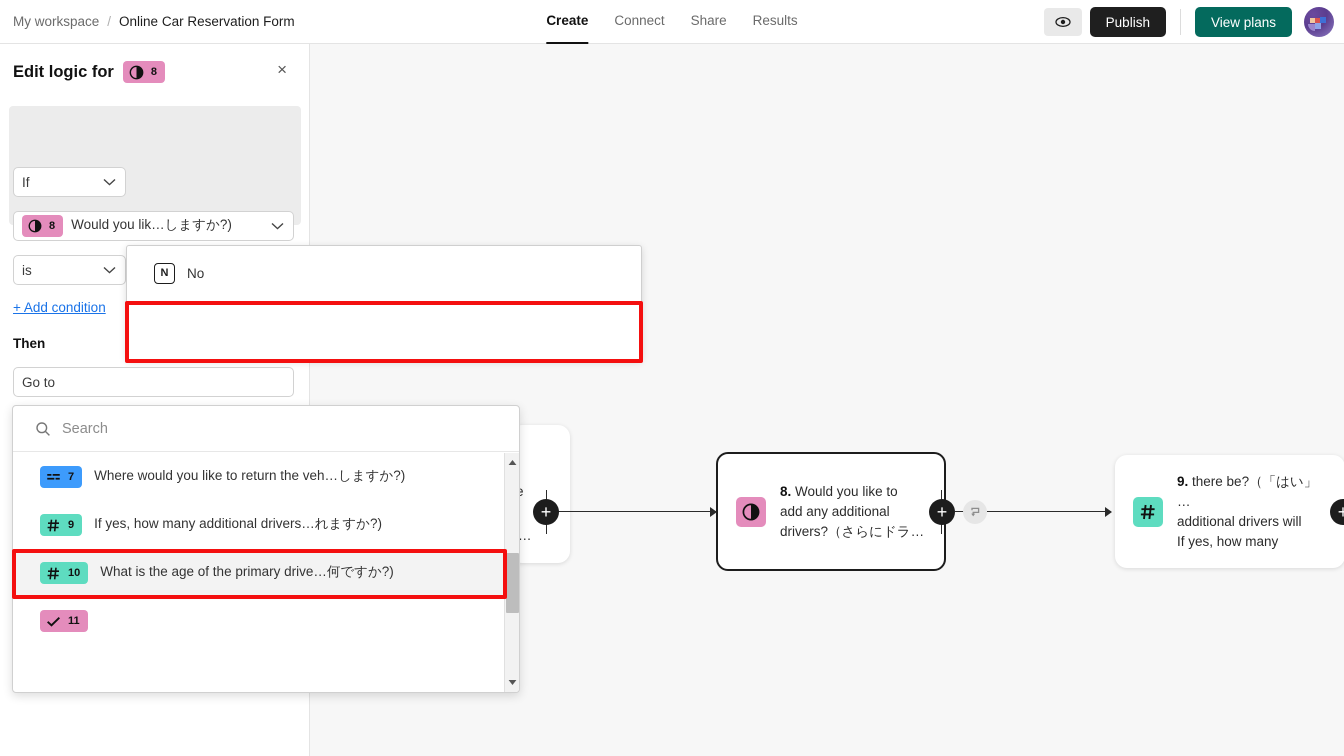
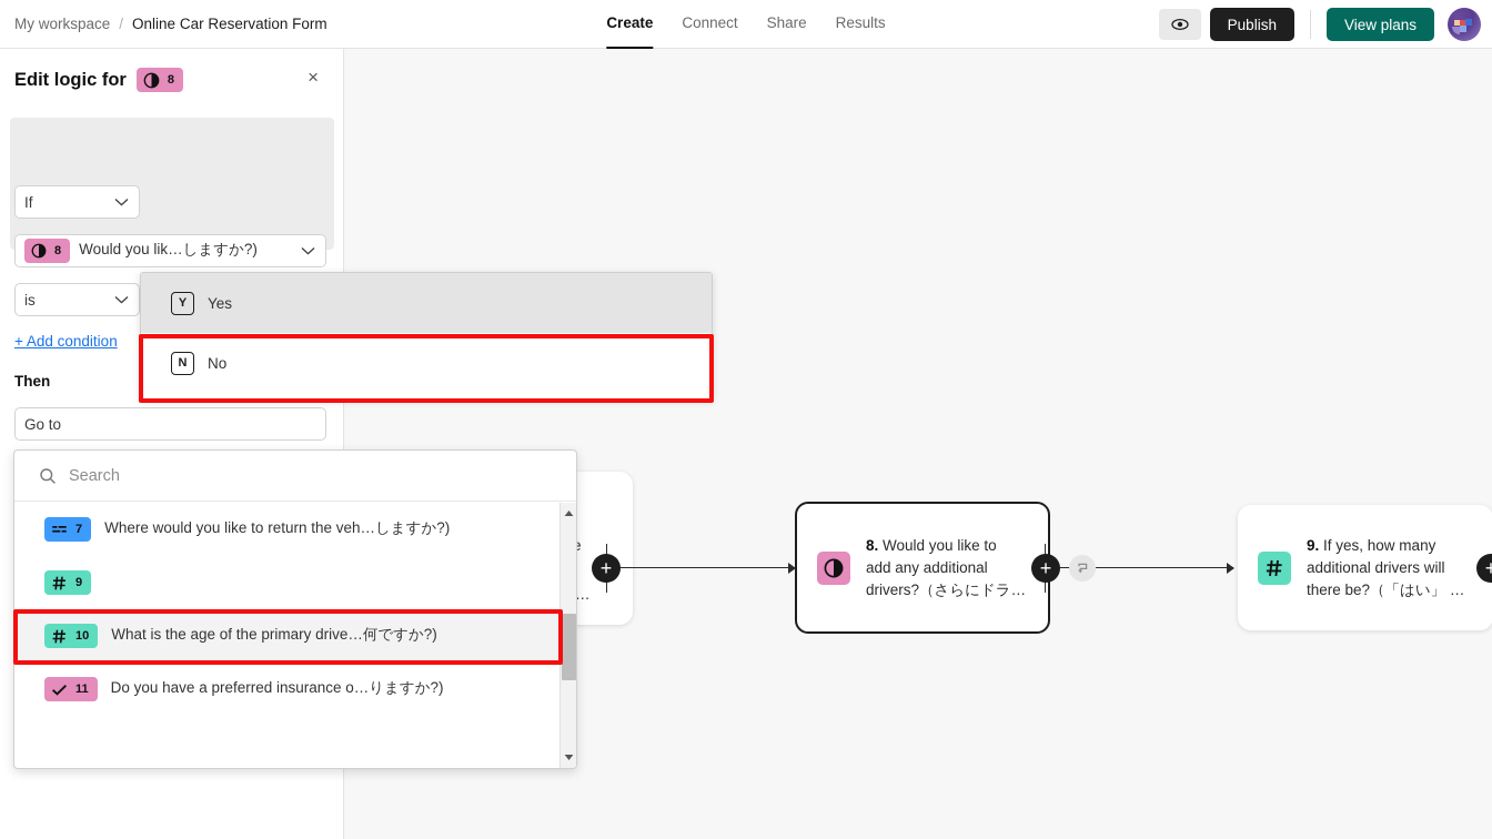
  My workspace
  /
  Online Car Reservation Form
  Create
  Connect
  Share
  Results
  Publish
  View plans
  …
  +
  8. Would you like to
  add any additional
  drivers?（さらにドラ…
  +
- 9. there be?（「はい」 …
+ 9. If yes, how many
  additional drivers will
- If yes, how many
+ there be?（「はい」 …
  +
  Edit logic for
  8
  ×
  If
  8
  Would you lik…しますか?)
  is
  + Add condition
  Then
  Go to
+ Y
+ Yes
  N
  No
  Search
  7
  Where would you like to return the veh…しますか?)
  9
- If yes, how many additional drivers…れますか?)
  10
  What is the age of the primary drive…何ですか?)
  11
+ Do you have a preferred insurance o…りますか?)
